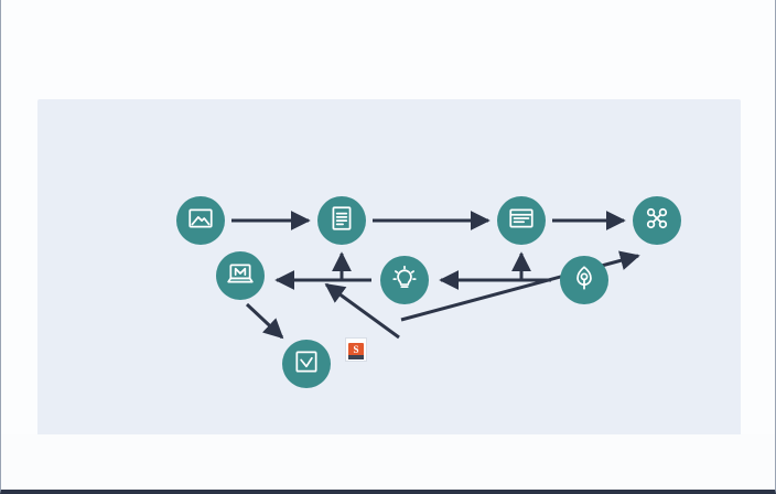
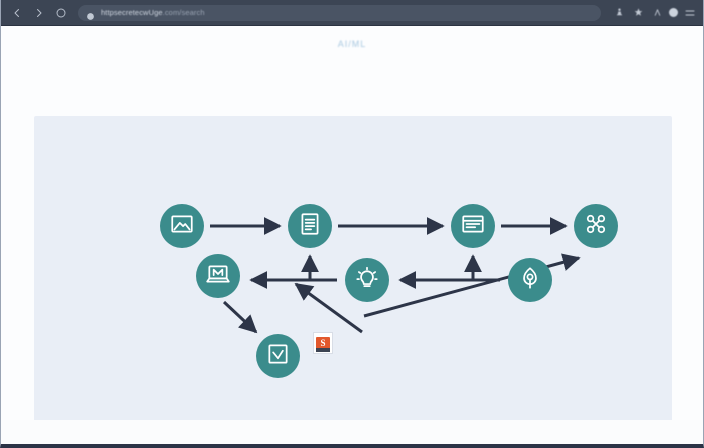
+ httpsecretecwUge.com/search
+ AI/ML
  S
